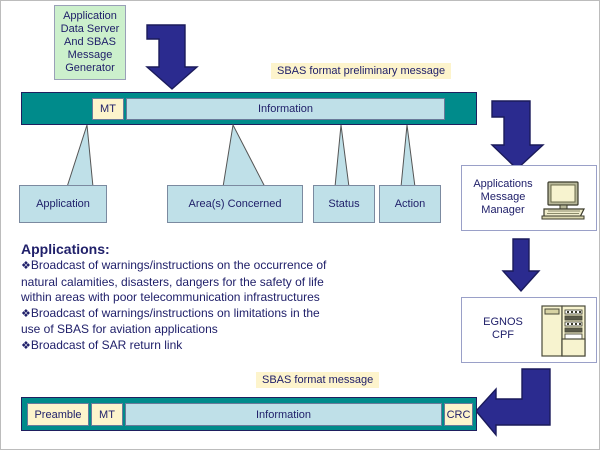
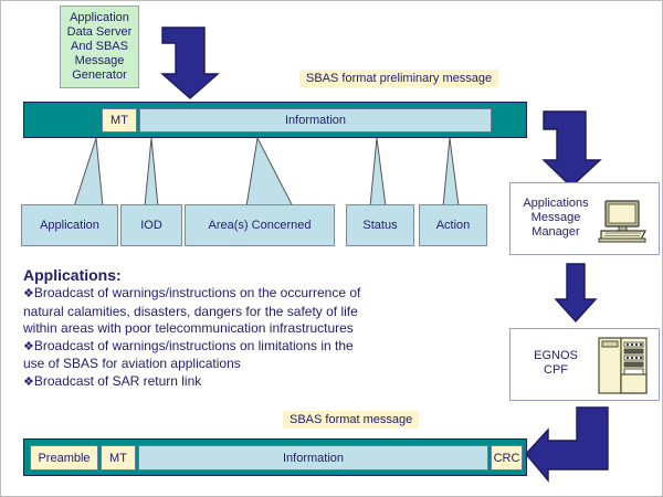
  Application
  Data Server
  And SBAS
  Message
  Generator
  SBAS format preliminary message
  MT
  Information
  Application
+ IOD
  Area(s) Concerned
  Status
  Action
  Applications:
  ❖Broadcast of warnings/instructions on the occurrence of
  natural calamities, disasters, dangers for the safety of life
  within areas with poor telecommunication infrastructures
  ❖Broadcast of warnings/instructions on limitations in the
  use of SBAS for aviation applications
  ❖Broadcast of SAR return link
  Applications
  Message
  Manager
  EGNOS
  CPF
  SBAS format message
  Preamble
  MT
  Information
  CRC
